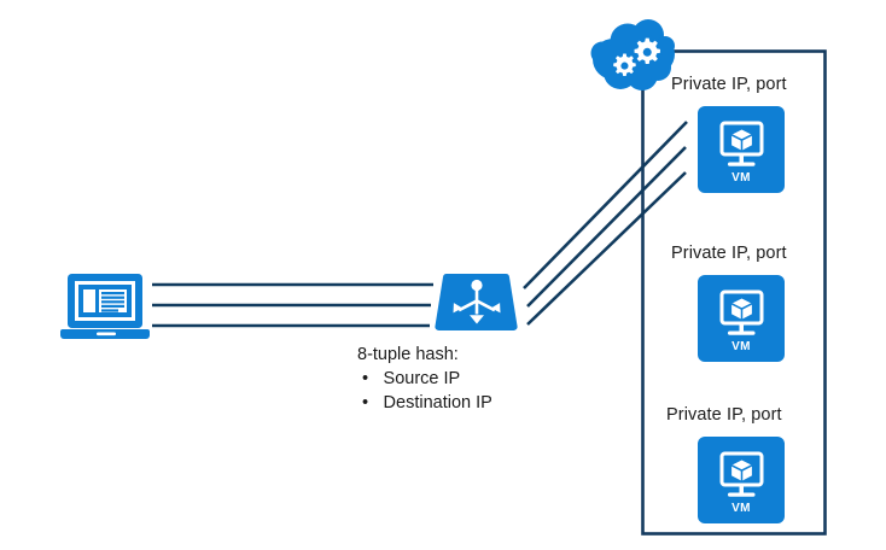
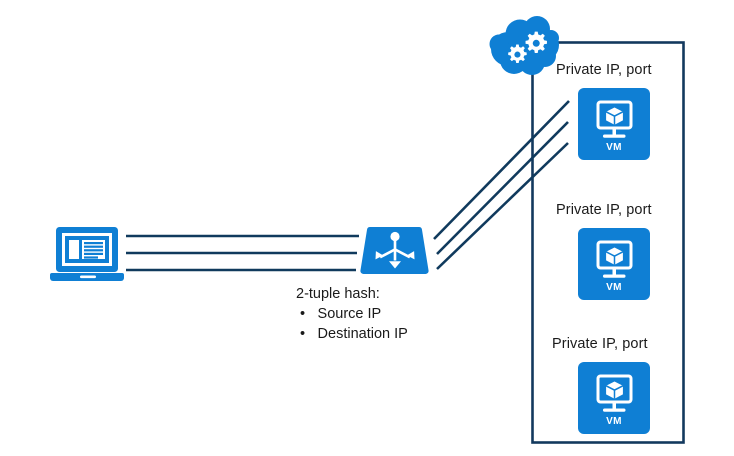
  VM
  VM
  VM
  Private IP, port
  Private IP, port
  Private IP, port
- 8-tuple hash:
+ 2-tuple hash:
  • Source IP
  • Destination IP
